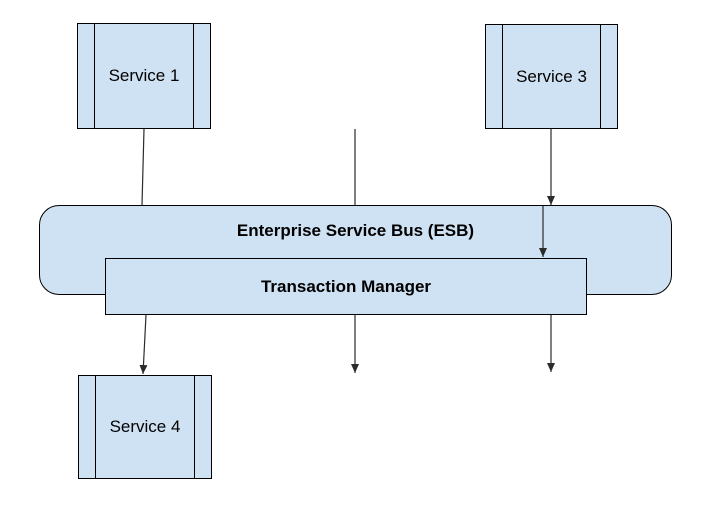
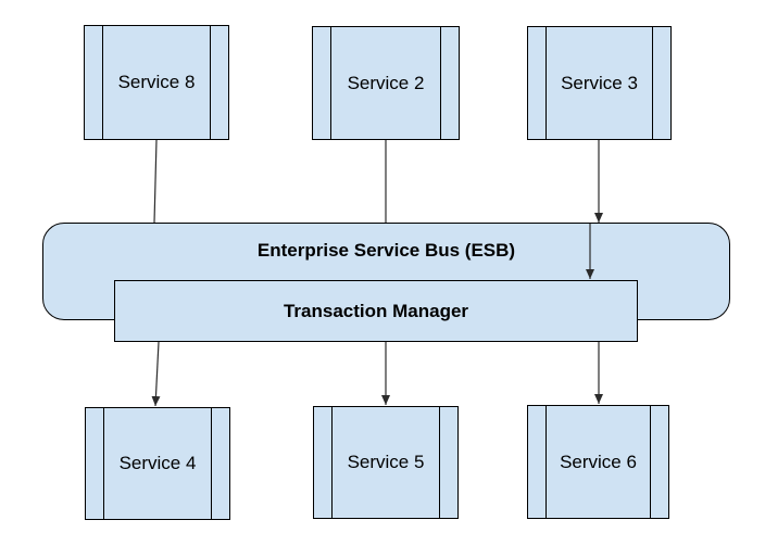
  Enterprise Service Bus (ESB)
  Transaction Manager
- Service 1
+ Service 8
+ Service 2
  Service 3
  Service 4
+ Service 5
+ Service 6
